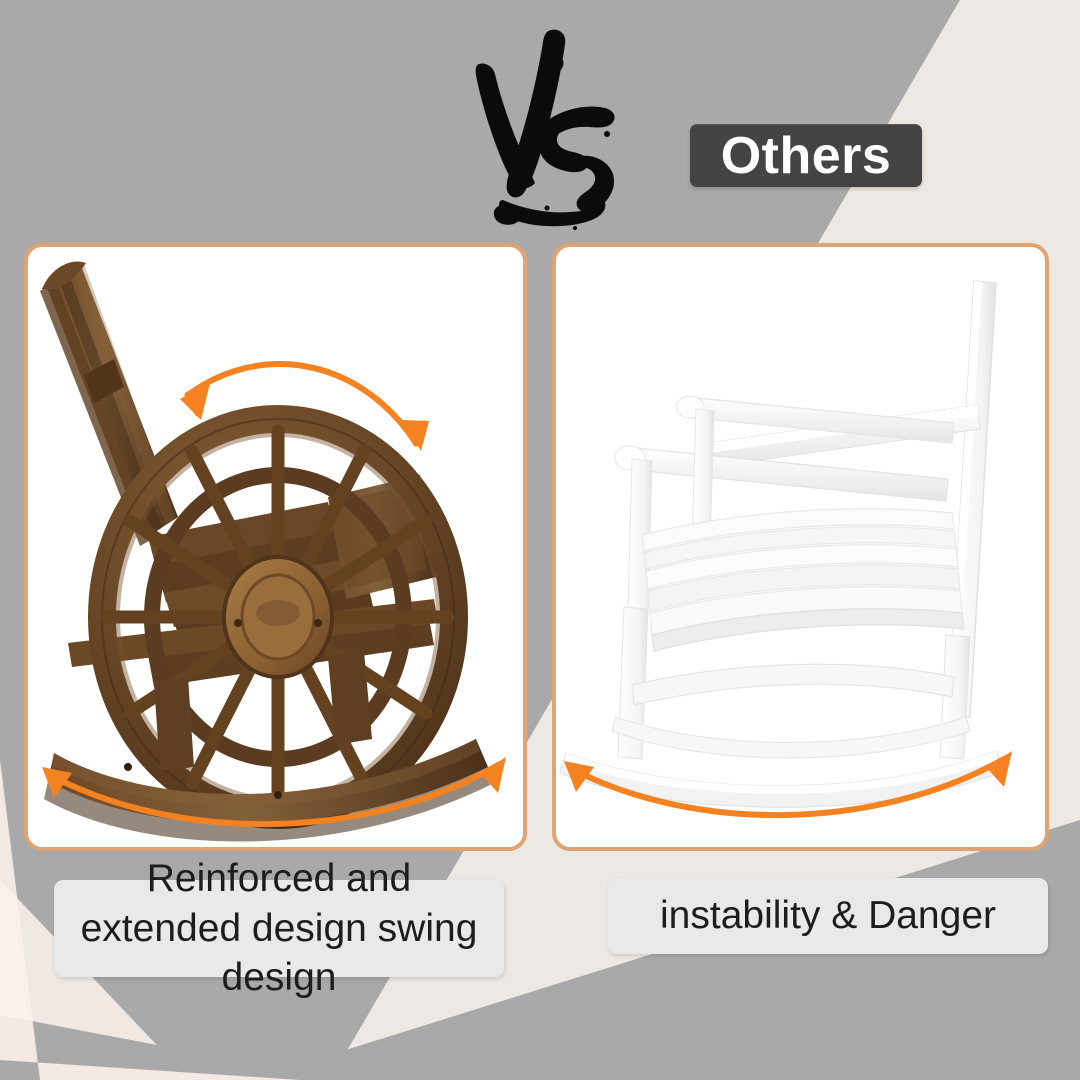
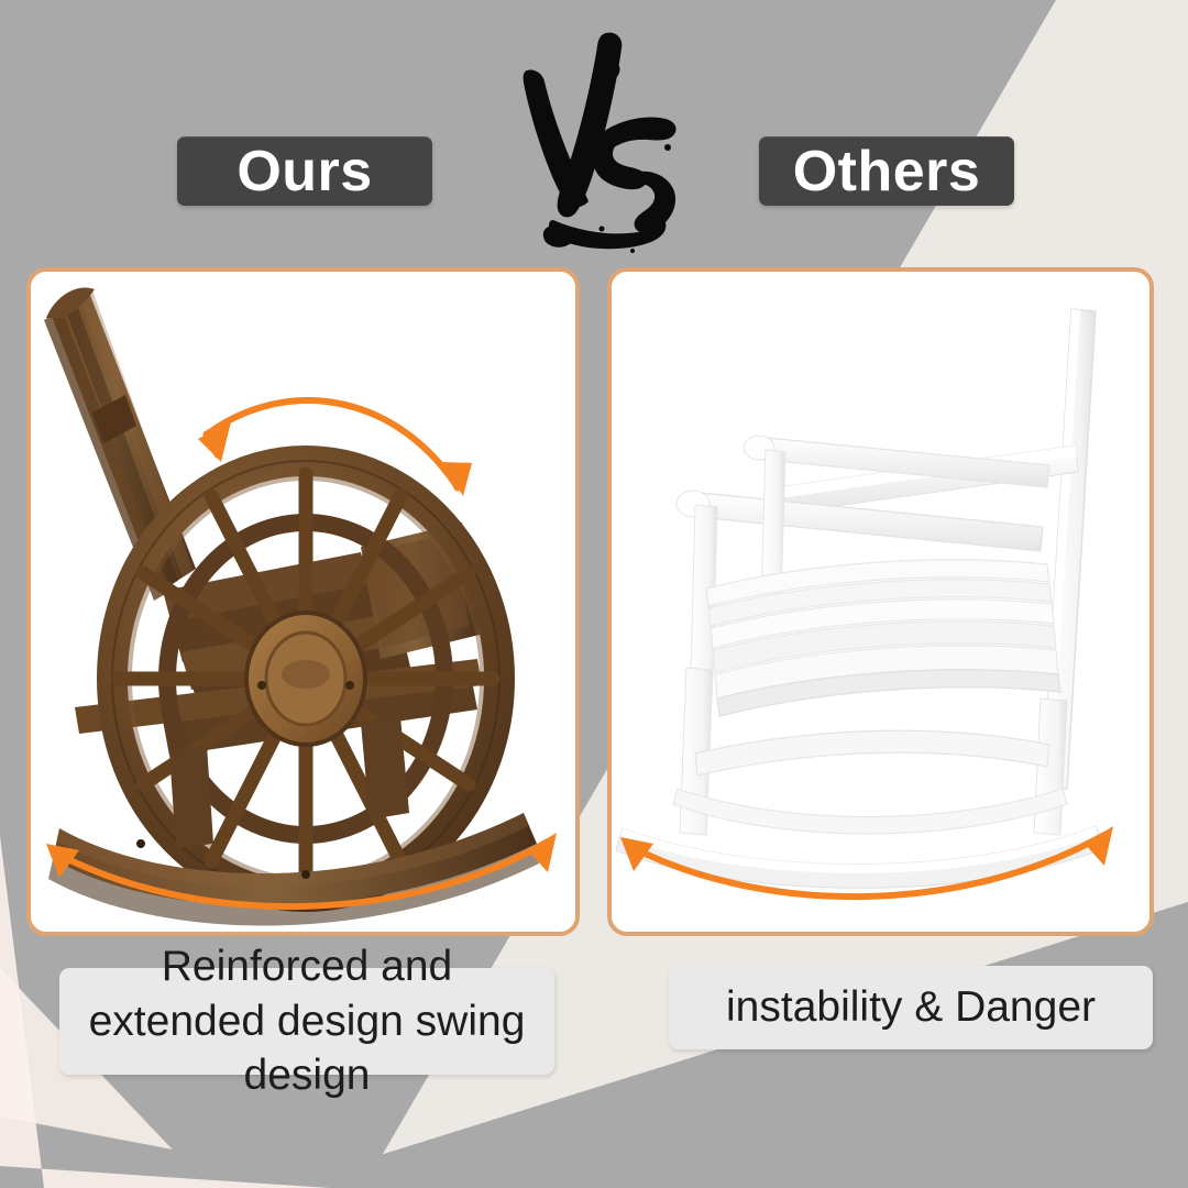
+ Ours
  Others
  Reinforced and extended design swing design
  instability & Danger
